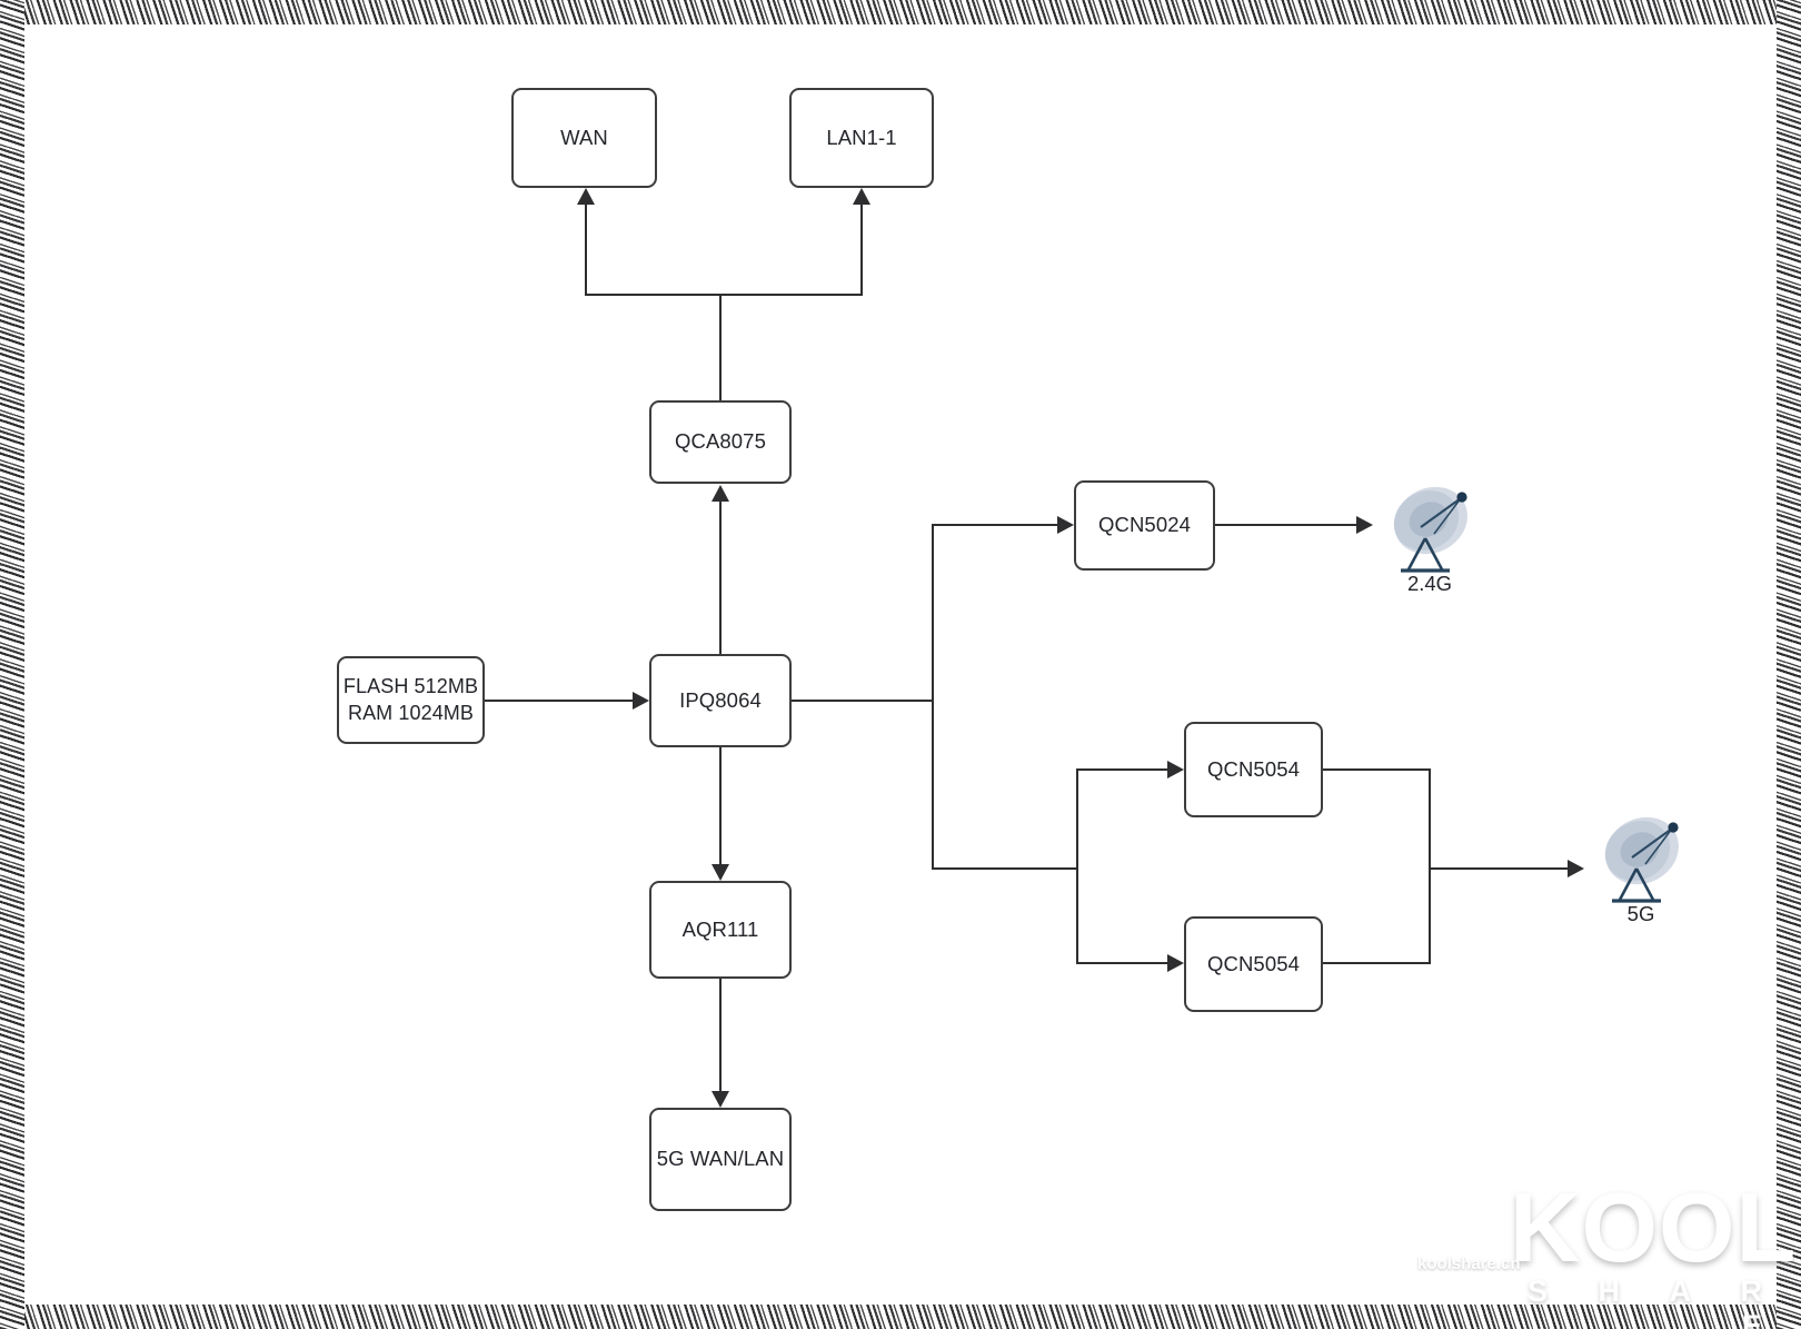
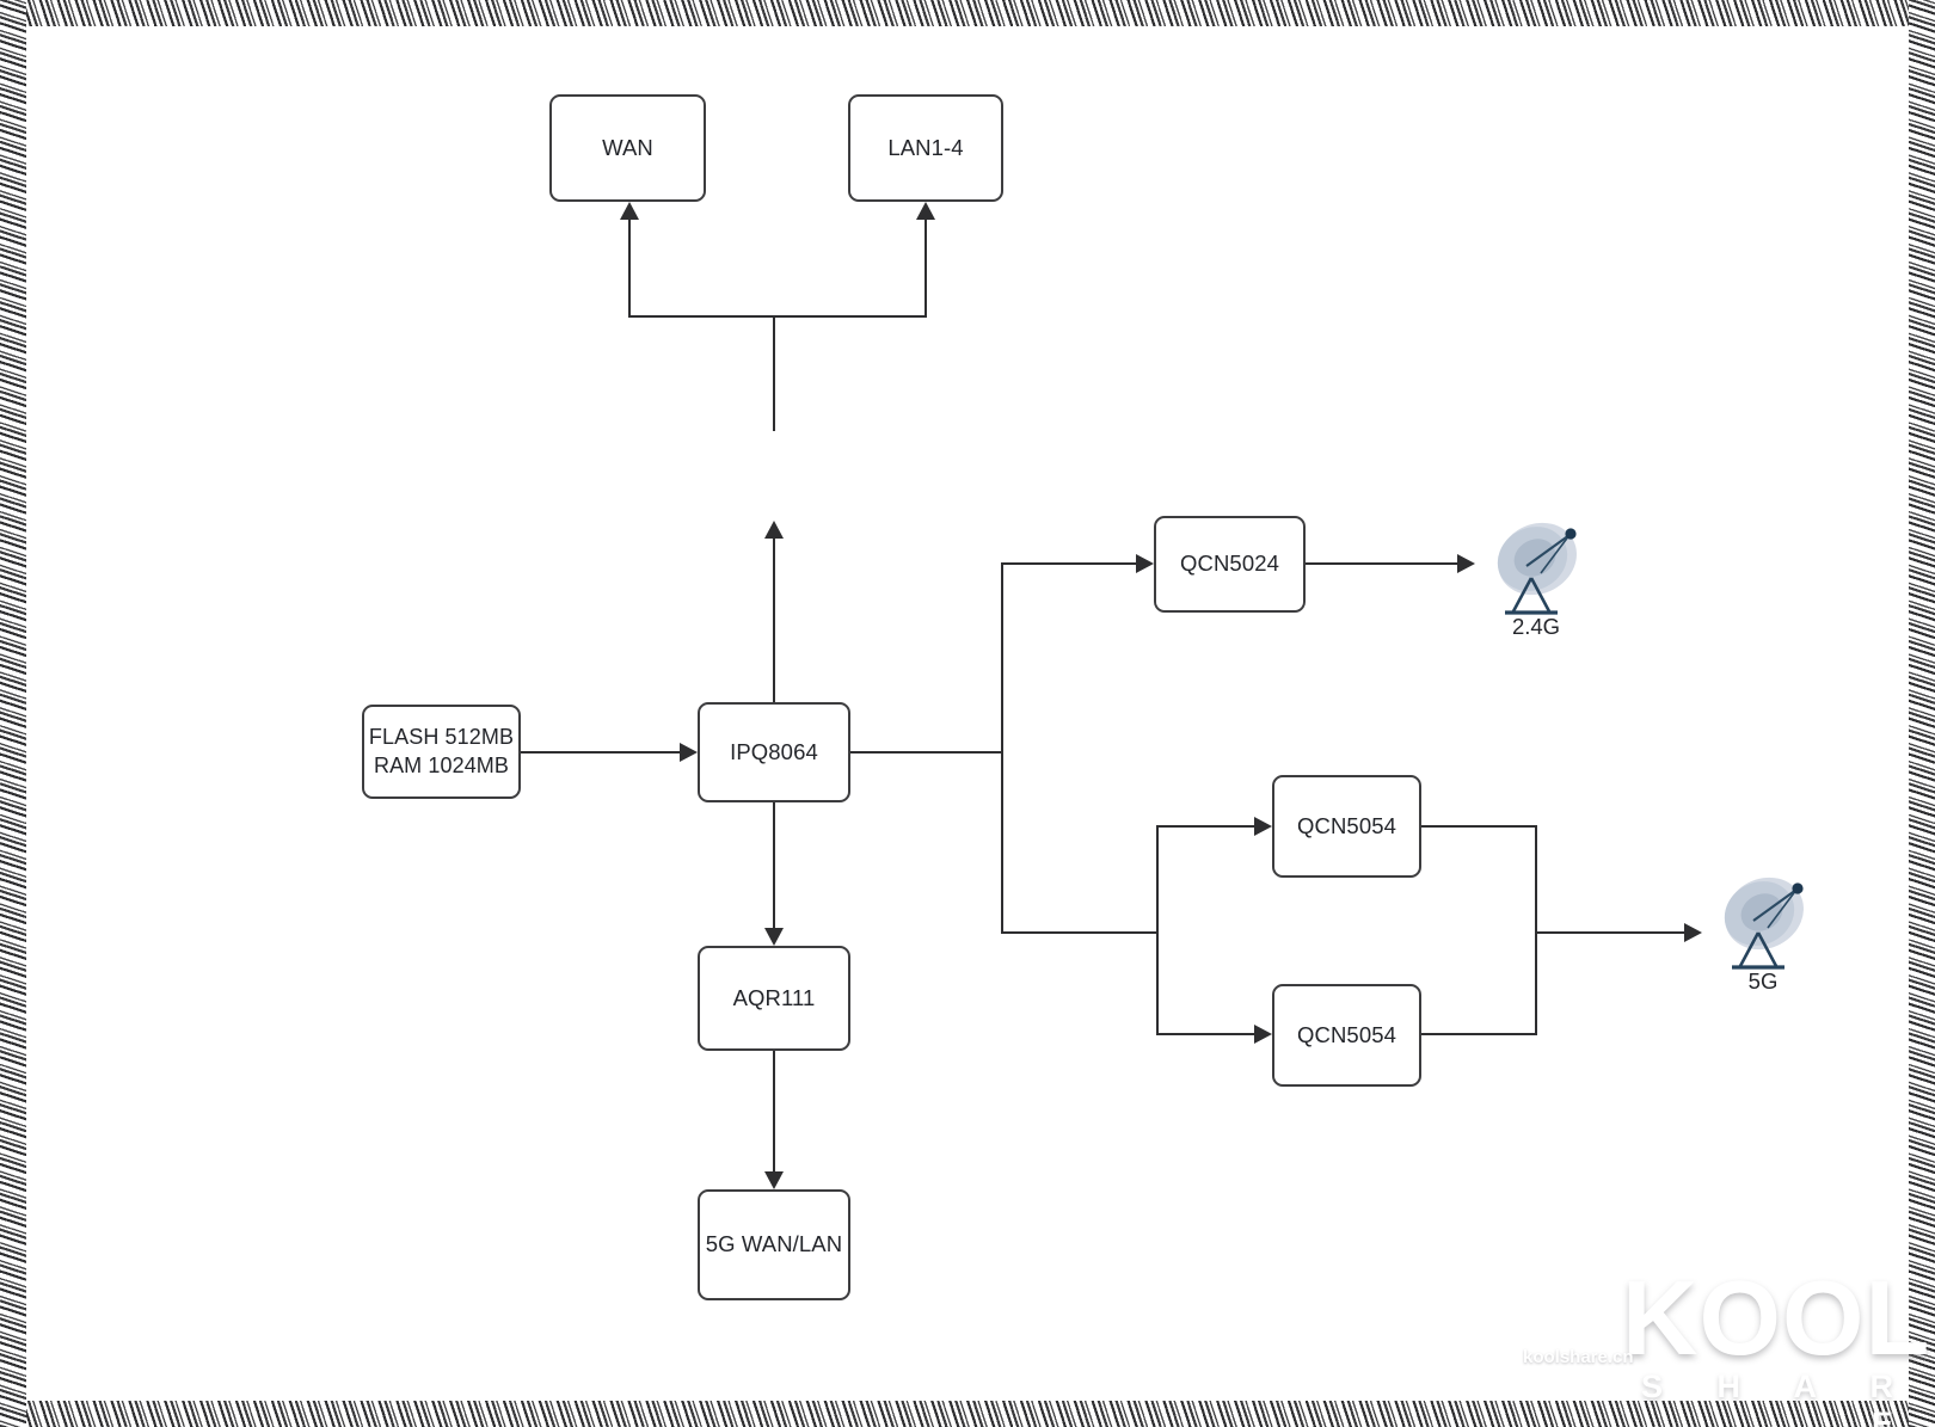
  WAN
- LAN1-1
+ LAN1-4
- QCA8075
  FLASH 512MB
  RAM 1024MB
  IPQ8064
  AQR111
  5G WAN/LAN
  QCN5024
  QCN5054
  QCN5054
  2.4G
  5G
  KOOL
  S H A R E
  koolshare.cn
